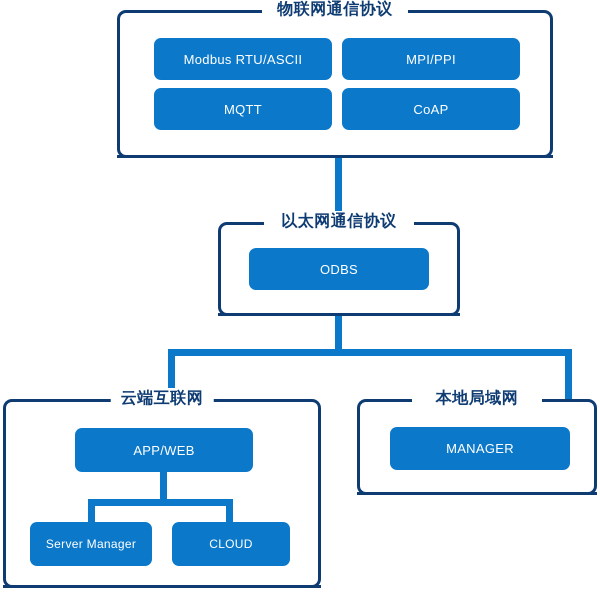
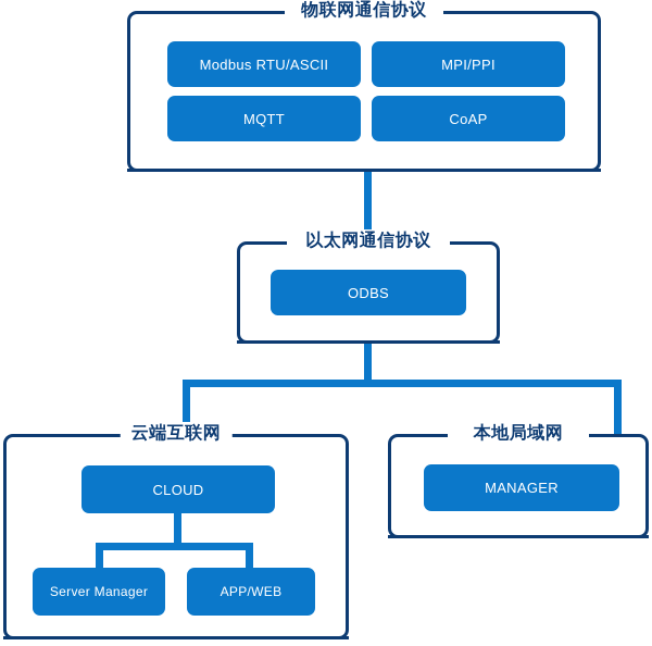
  物联网通信协议
  Modbus RTU/ASCII
  MPI/PPI
  MQTT
  CoAP
  以太网通信协议
  ODBS
  云端互联网
- APP/WEB
+ CLOUD
  Server Manager
- CLOUD
+ APP/WEB
  本地局域网
  MANAGER
